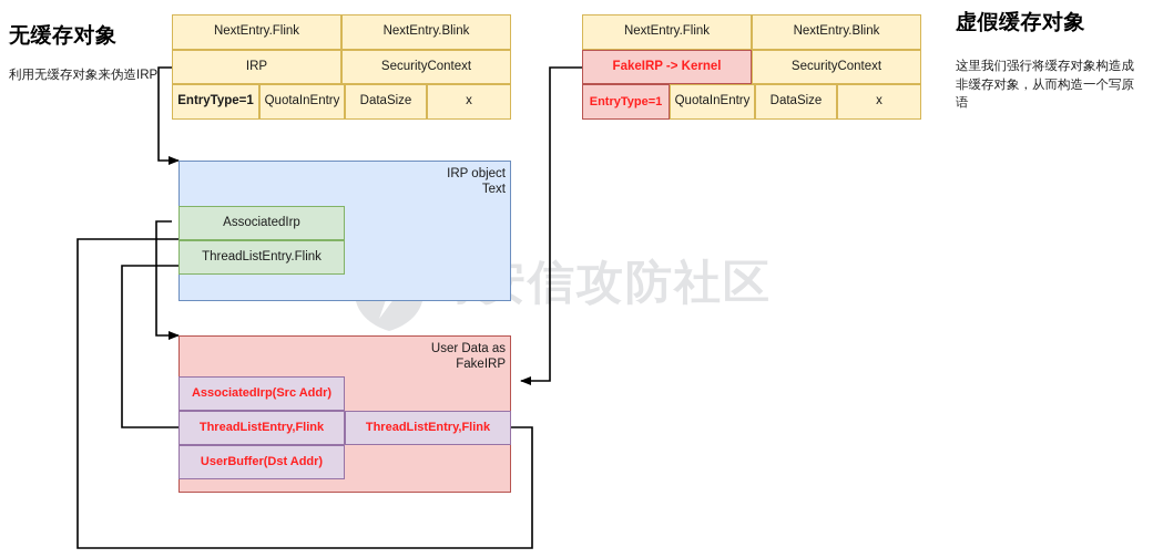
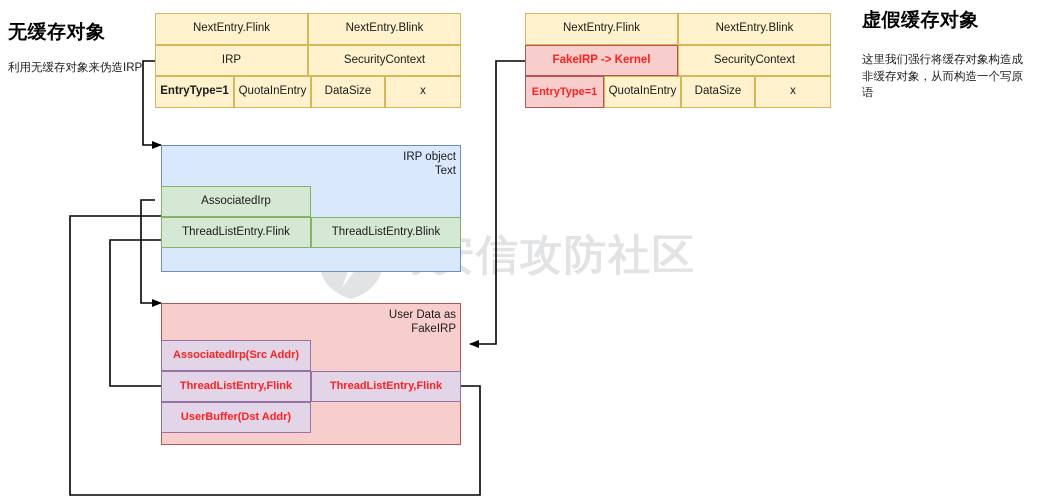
  信攻防社区
  无缓存对象
  利用无缓存对象来伪造IRP
  虚假缓存对象
  这里我们强行将缓存对象构造成非缓存对象，从而构造一个写原语
  NextEntry.Flink
  NextEntry.Blink
  IRP
  SecurityContext
  EntryType=1
  QuotaInEntry
  DataSize
  x
  NextEntry.Flink
  NextEntry.Blink
  FakeIRP -> Kernel
  SecurityContext
  EntryType=1
  QuotaInEntry
  DataSize
  x
  IRP object
  Text
  AssociatedIrp
  ThreadListEntry.Flink
+ ThreadListEntry.Blink
  User Data as
  FakeIRP
  AssociatedIrp(Src Addr)
  ThreadListEntry,Flink
  ThreadListEntry,Flink
  UserBuffer(Dst Addr)
